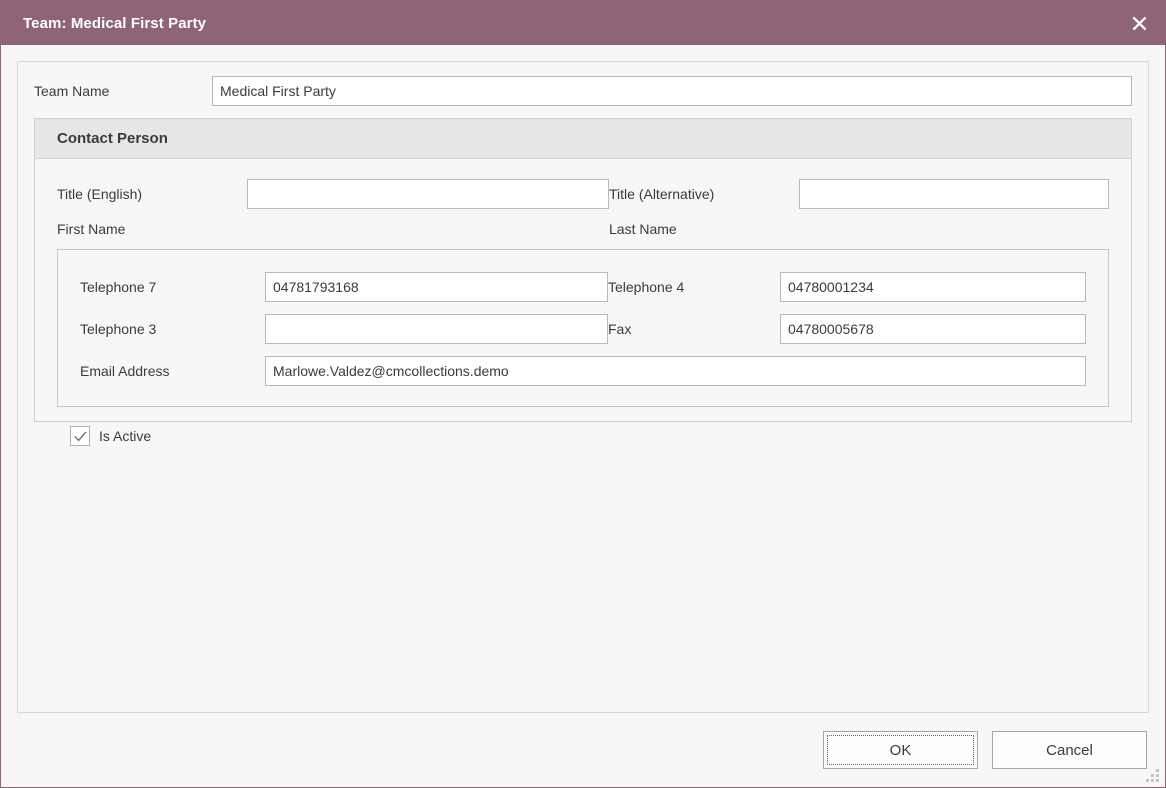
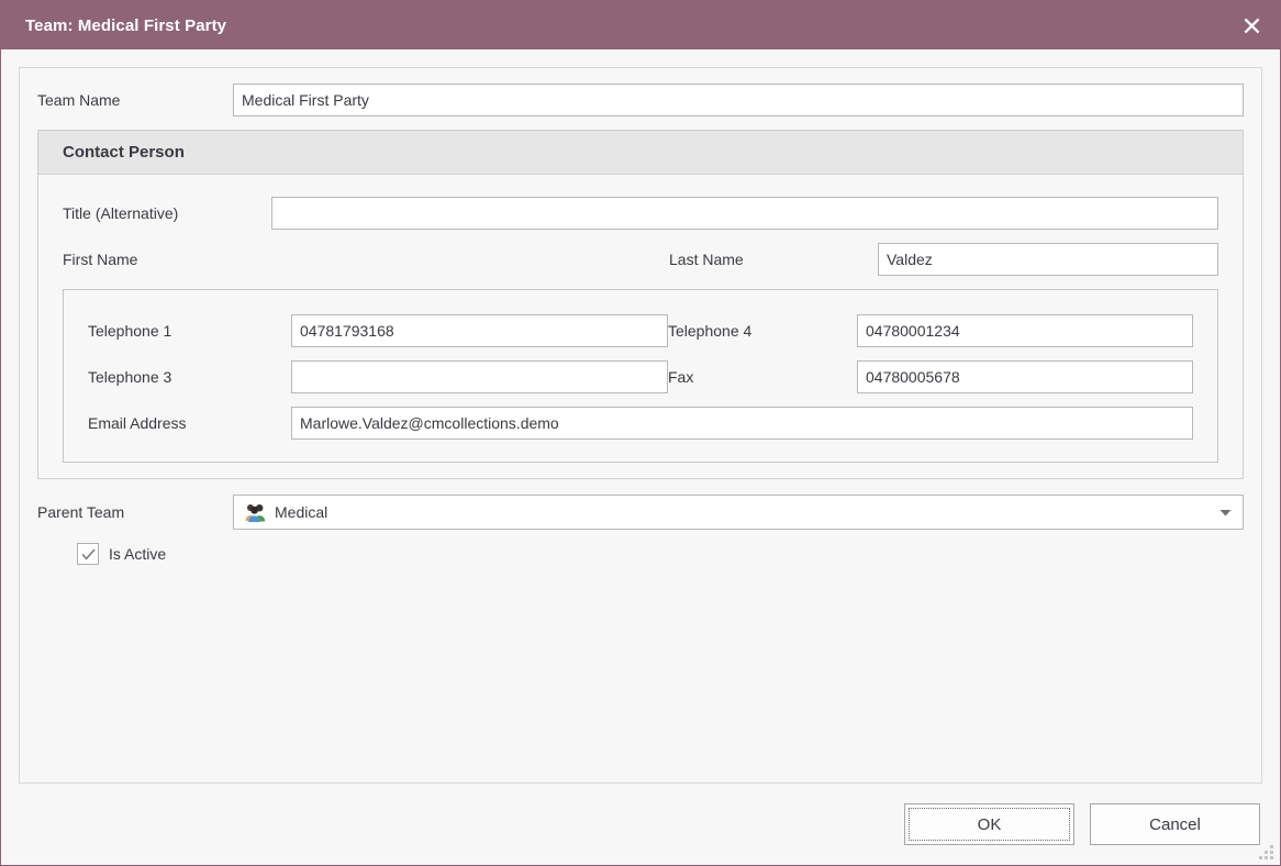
  Team: Medical First Party
  Team Name
  Medical First Party
  Contact Person
- Title (English)
  Title (Alternative)
  First Name
  Last Name
+ Valdez
- Telephone 7
+ Telephone 1
  04781793168
  Telephone 4
  04780001234
  Telephone 3
  Fax
  04780005678
  Email Address
  Marlowe.Valdez@cmcollections.demo
+ Parent Team
+ Medical
  Is Active
  OK
  Cancel
